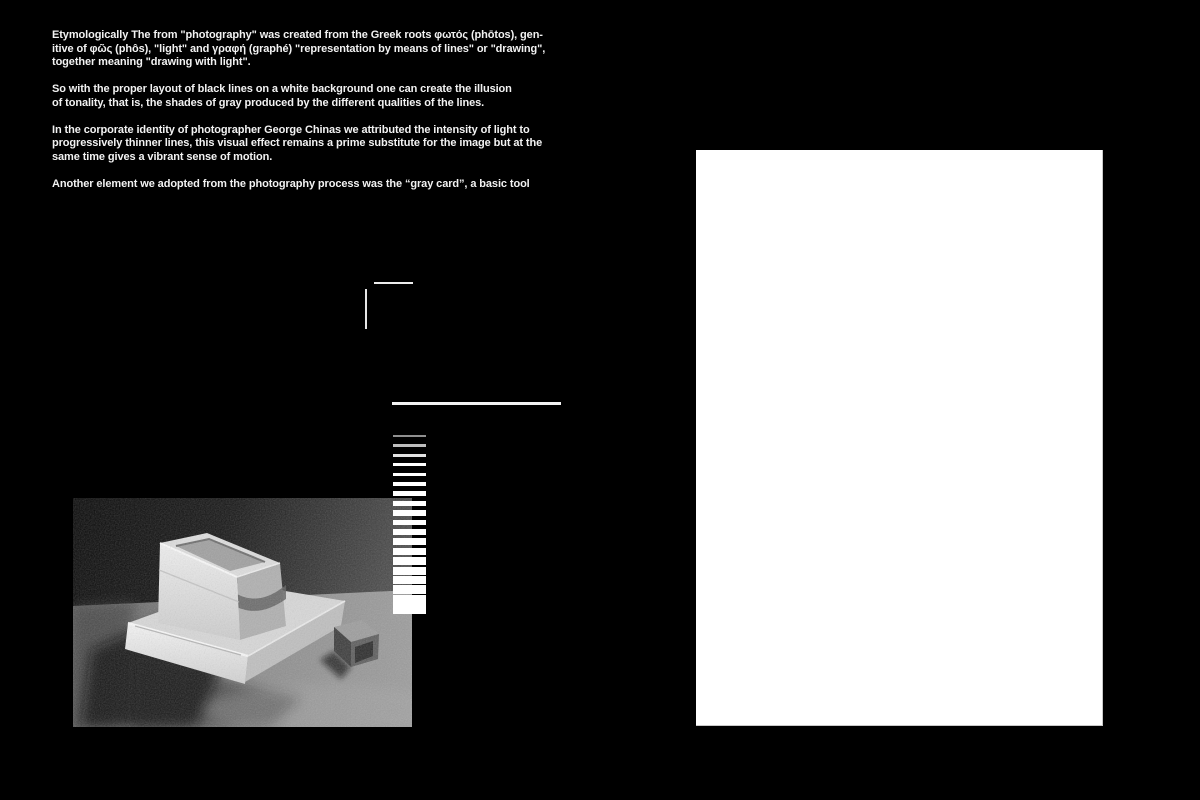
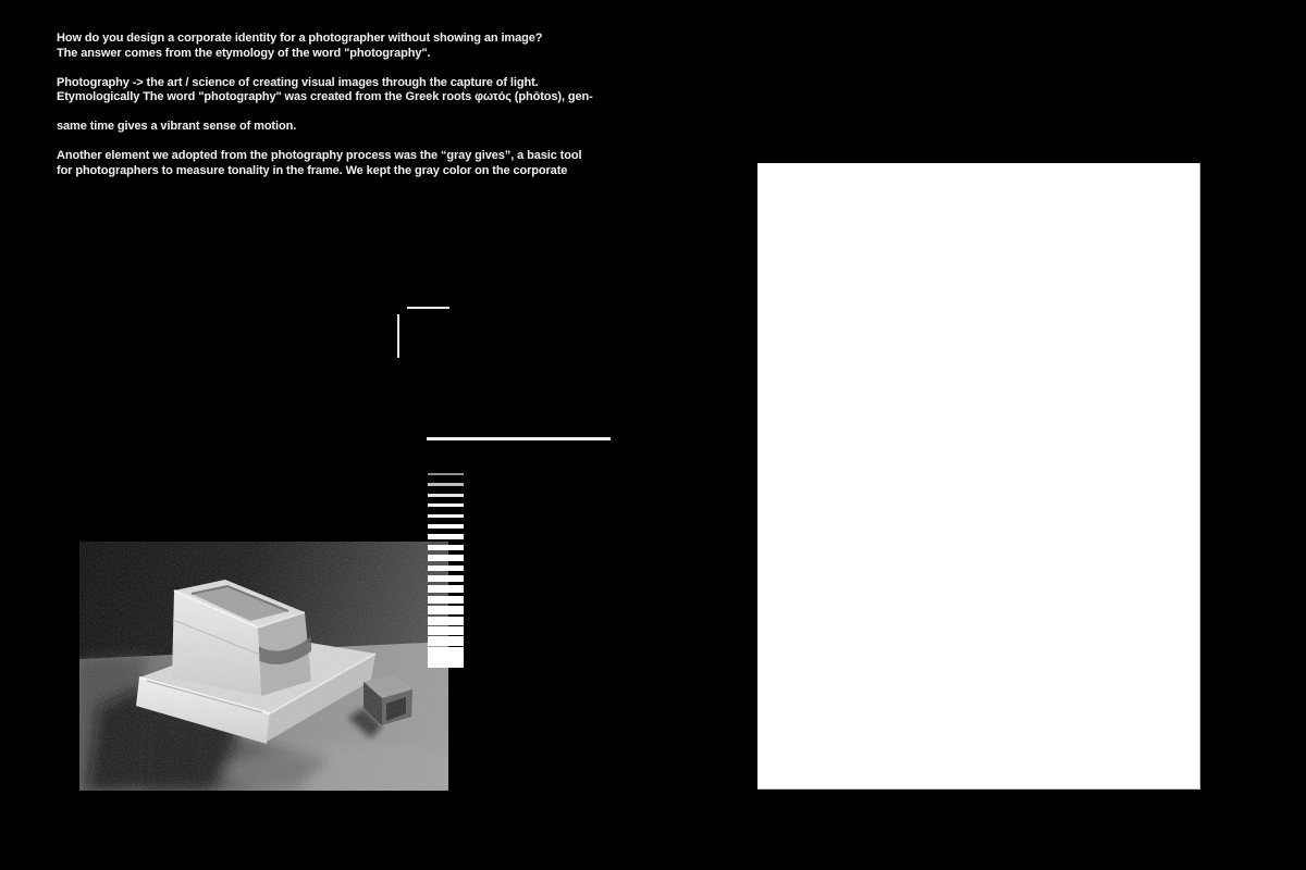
+ How do you design a corporate identity for a photographer without showing an image?
+ The answer comes from the etymology of the word "photography".
+ Photography -> the art / science of creating visual images through the capture of light.
- Etymologically The from "photography" was created from the Greek roots φωτός (phōtos), gen-
+ Etymologically The word "photography" was created from the Greek roots φωτός (phōtos), gen-
- itive of φῶς (phôs), "light" and γραφή (graphé) "representation by means of lines" or "drawing",
- together meaning "drawing with light".
- So with the proper layout of black lines on a white background one can create the illusion
- of tonality, that is, the shades of gray produced by the different qualities of the lines.
- In the corporate identity of photographer George Chinas we attributed the intensity of light to
- progressively thinner lines, this visual effect remains a prime substitute for the image but at the
  same time gives a vibrant sense of motion.
- Another element we adopted from the photography process was the “gray card”, a basic tool
+ Another element we adopted from the photography process was the “gray gives”, a basic tool
+ for photographers to measure tonality in the frame. We kept the gray color on the corporate
